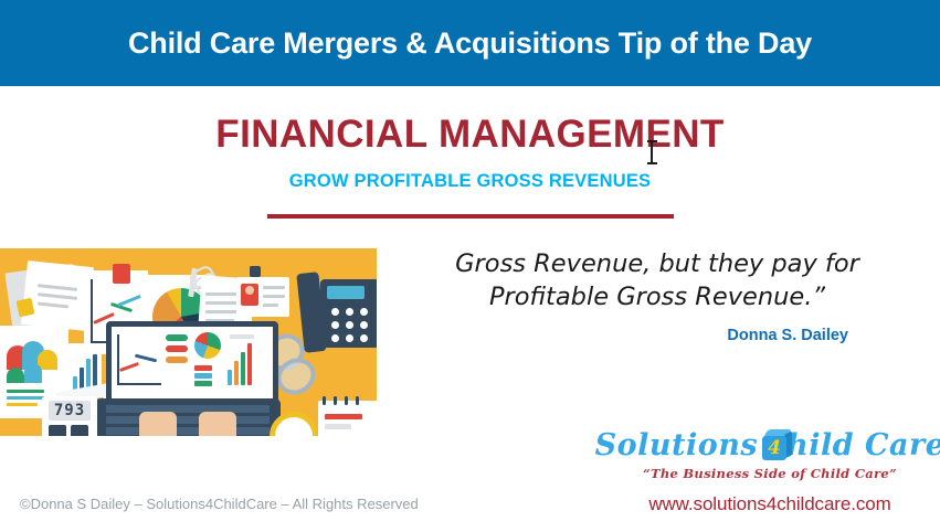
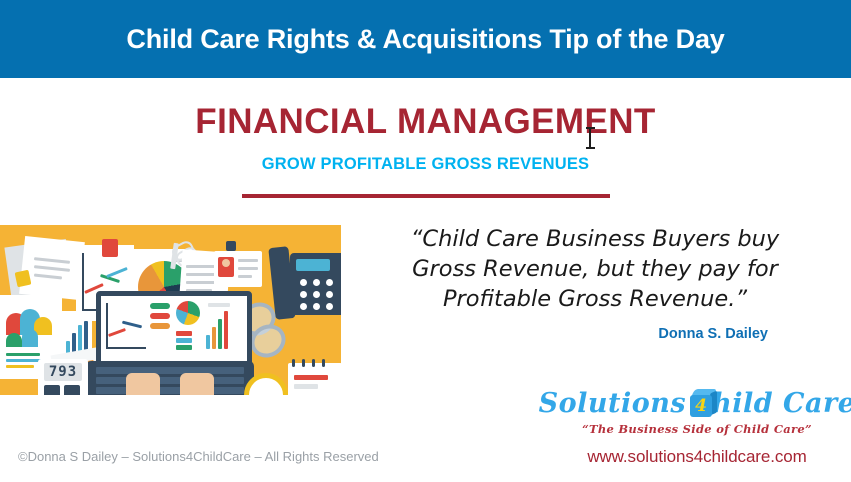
- Child Care Mergers & Acquisitions Tip of the Day
+ Child Care Rights & Acquisitions Tip of the Day
  FINANCIAL MANAGEMENT
  GROW PROFITABLE GROSS REVENUES
  793
+ “Child Care Business Buyers buy
  Gross Revenue, but they pay for
  Profitable Gross Revenue.”
  Donna S. Dailey
  ©Donna S Dailey – Solutions4ChildCare – All Rights Reserved
  Solutions
  4
  hild Care
  “The Business Side of Child Care”
  www.solutions4childcare.com
